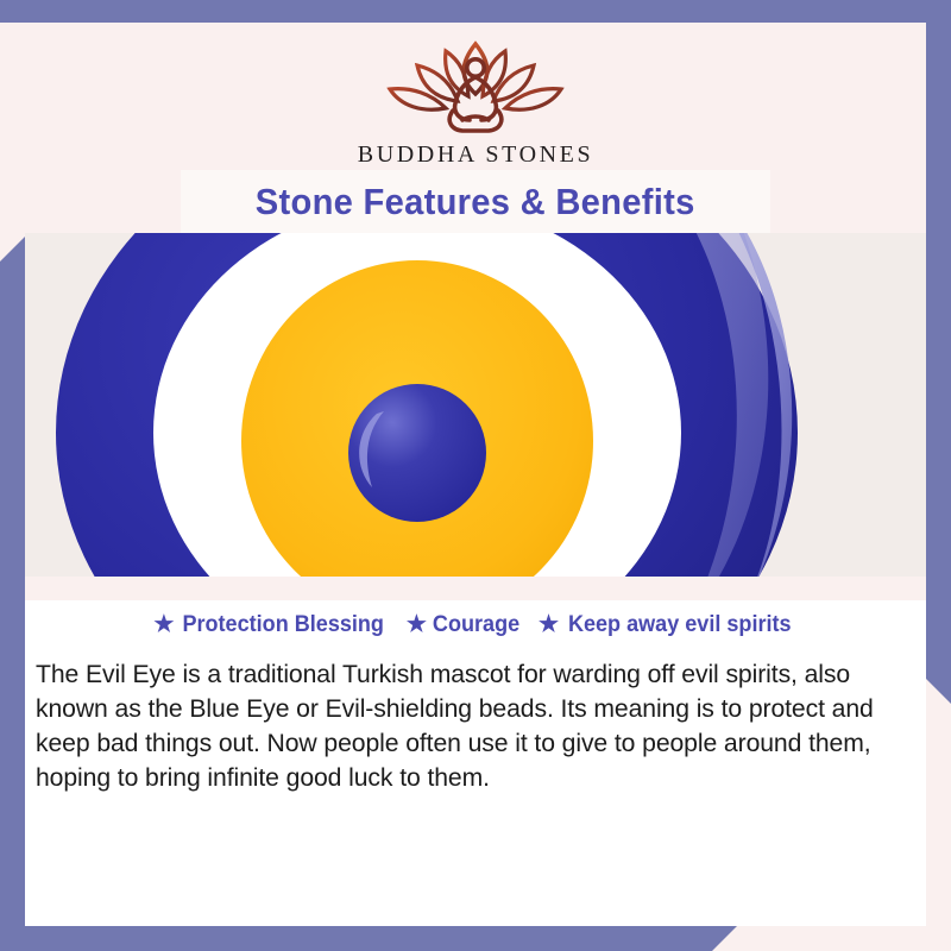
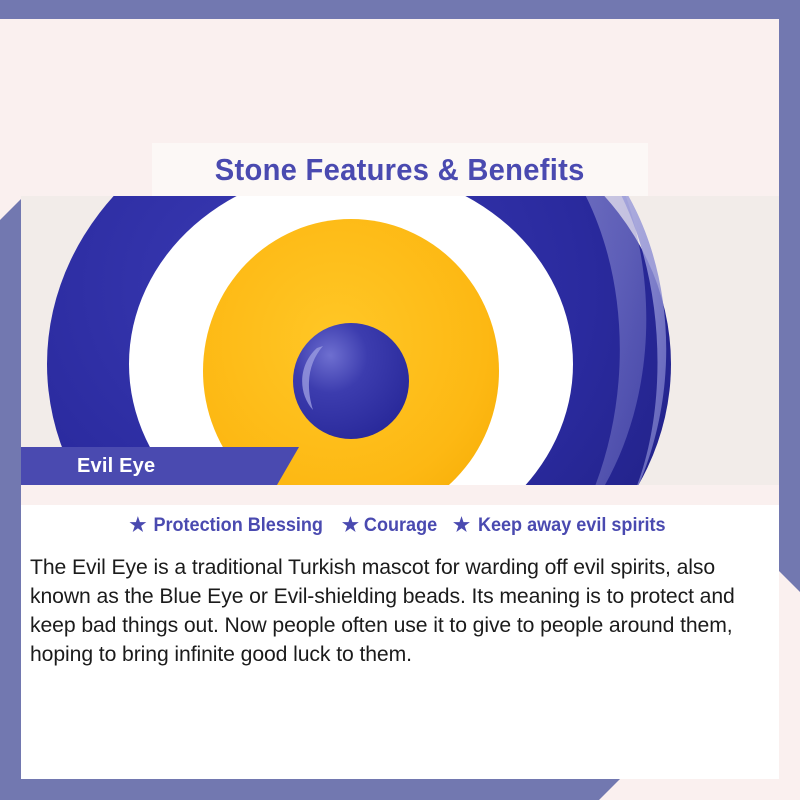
- BUDDHA STONES
  Stone Features & Benefits
+ Evil Eye
  ★
  Protection Blessing
  ★
  Courage
  ★
  Keep away evil spirits
  The Evil Eye is a traditional Turkish mascot for warding off evil spirits, also known as the Blue Eye or Evil-shielding beads. Its meaning is to protect and keep bad things out. Now people often use it to give to people around them, hoping to bring infinite good luck to them.
